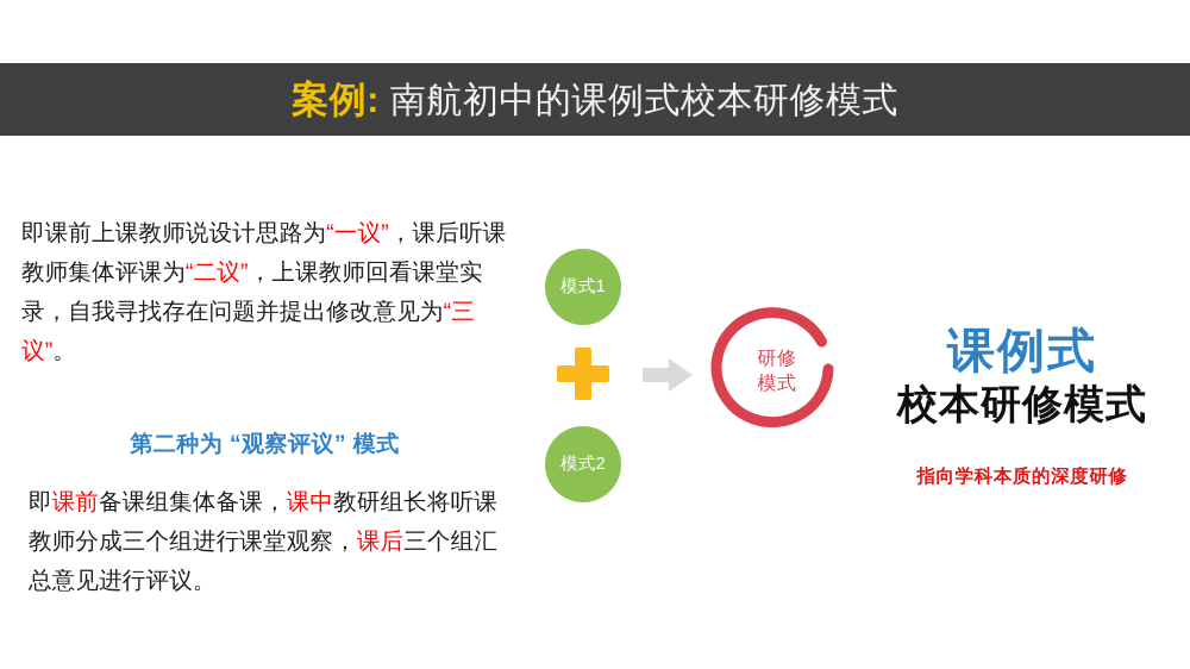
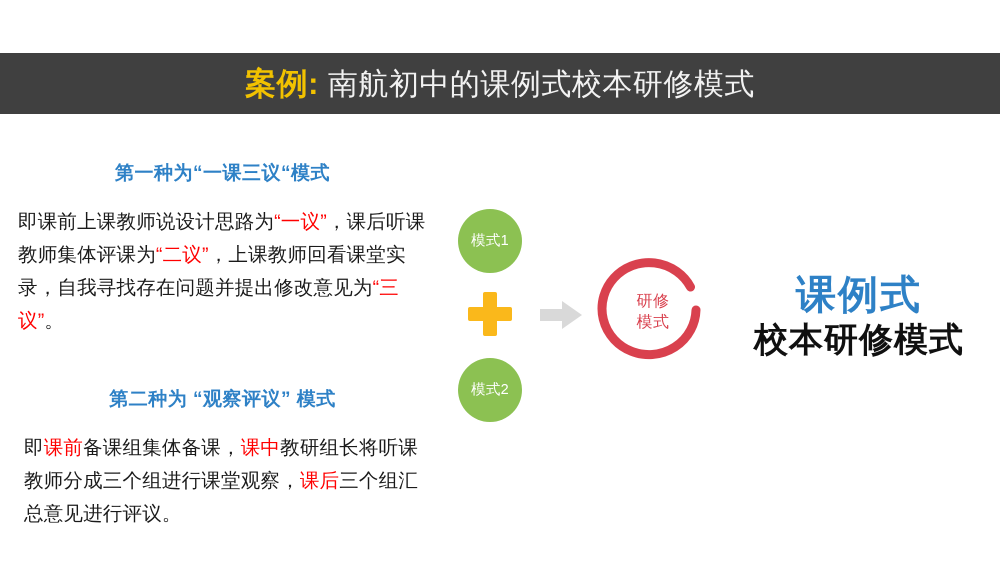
  案例:
  南航初中的课例式校本研修模式
+ 第一种为“一课三议“模式
  即课前上课教师说设计思路为“一议”，课后听课教师集体评课为“二议”，上课教师回看课堂实录，自我寻找存在问题并提出修改意见为“三议”。
  第二种为 “观察评议” 模式
  即课前备课组集体备课，课中教研组长将听课教师分成三个组进行课堂观察，课后三个组汇总意见进行评议。
  模式1
  模式2
  研修
  模式
  课例式
  校本研修模式
- 指向学科本质的深度研修
